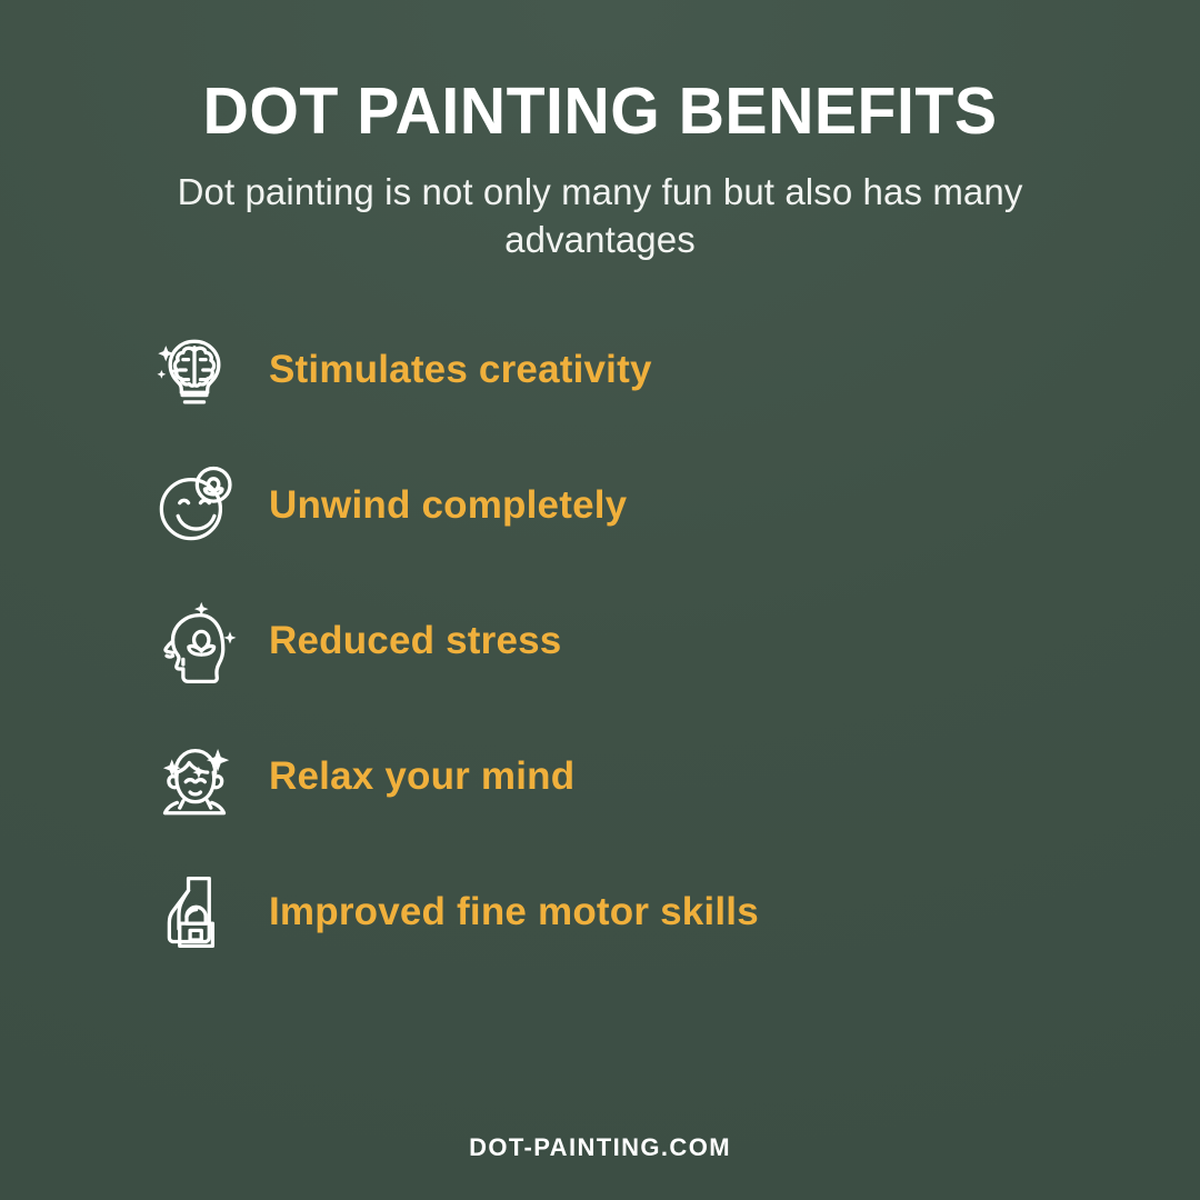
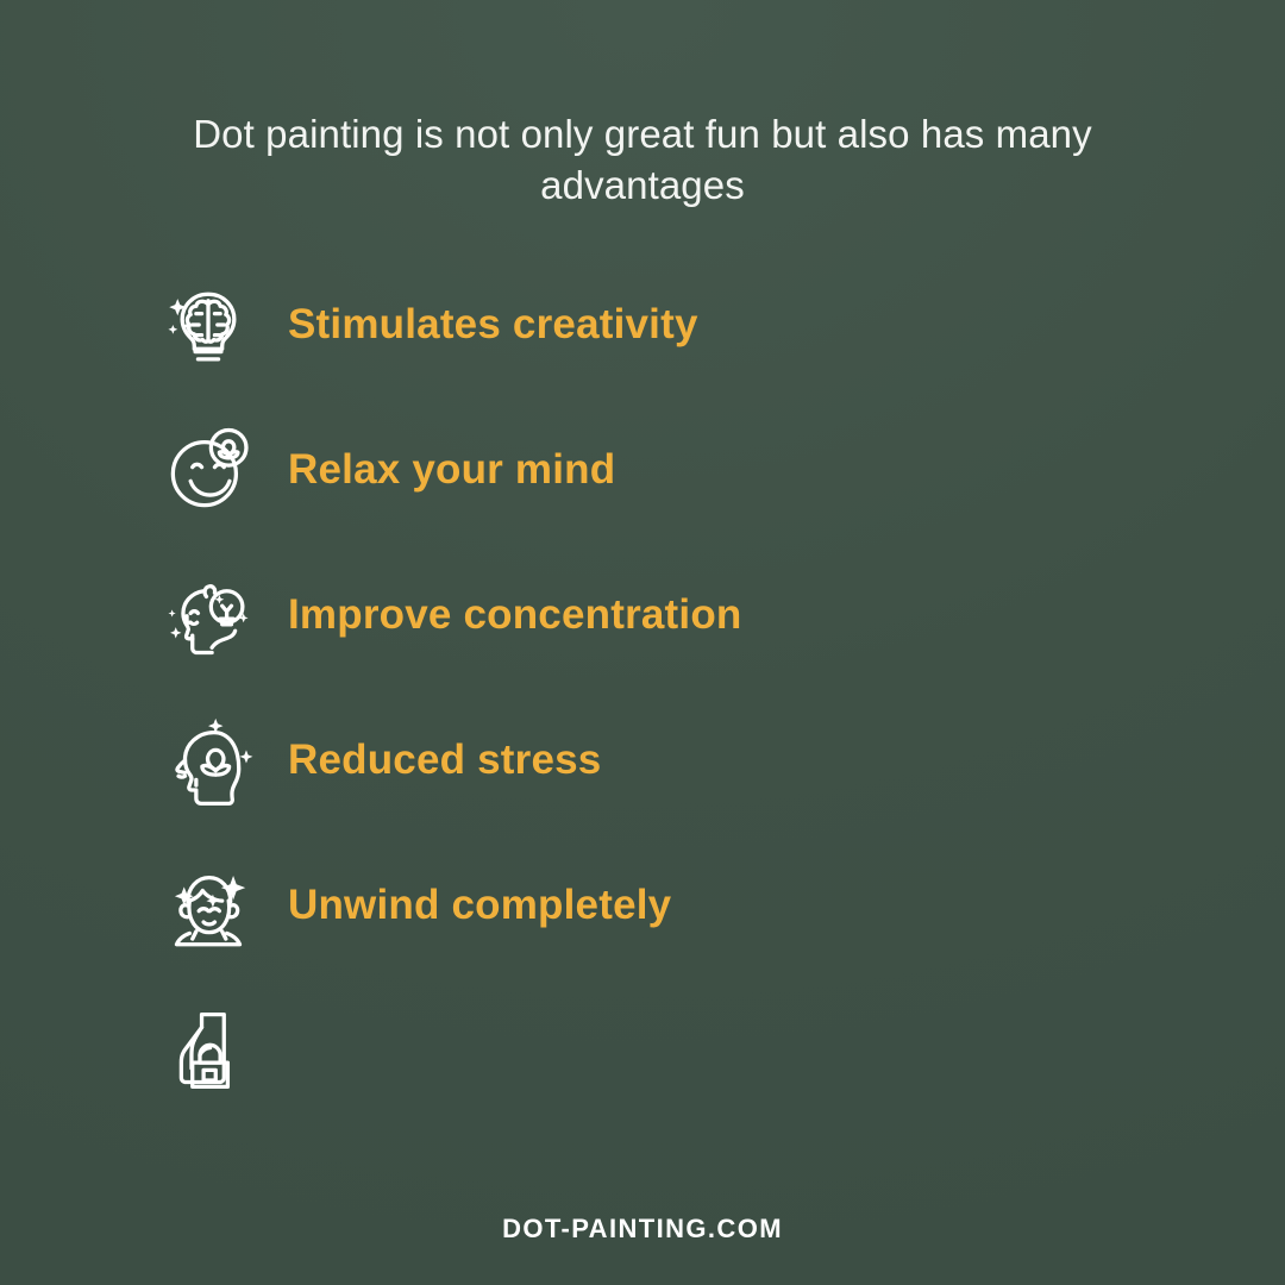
- DOT PAINTING BENEFITS
- Dot painting is not only many fun but also has many advantages
+ Dot painting is not only great fun but also has many advantages
  Stimulates creativity
- Unwind completely
+ Relax your mind
+ Improve concentration
  Reduced stress
- Relax your mind
+ Unwind completely
- Improved fine motor skills
  DOT-PAINTING.COM
